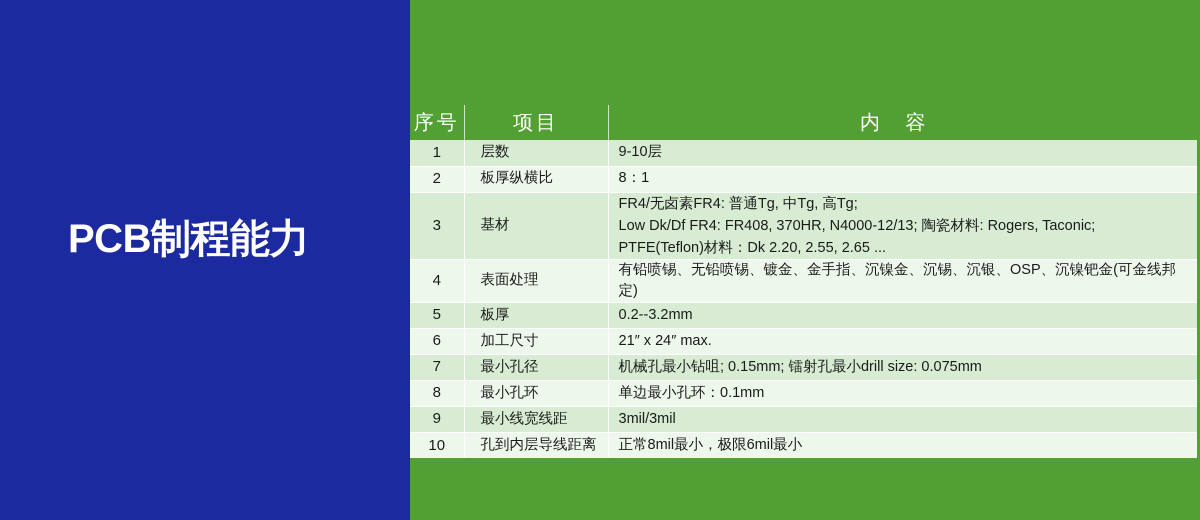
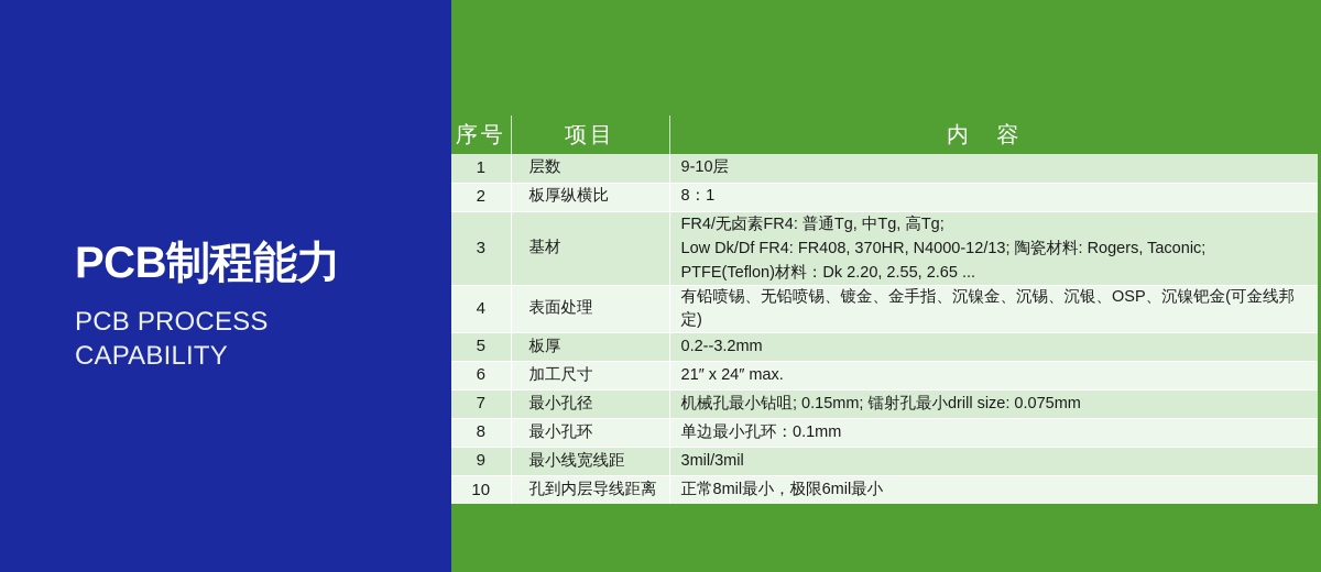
  PCB制程能力
+ PCB PROCESS
+ CAPABILITY
  序号	项目	内 容
  1	层数	9-10层
  2	板厚纵横比	8：1
  3	基材	FR4/无卤素FR4: 普通Tg, 中Tg, 高Tg; Low Dk/Df FR4: FR408, 370HR, N4000-12/13; 陶瓷材料: Rogers, Taconic; PTFE(Teflon)材料：Dk 2.20, 2.55, 2.65 ...
  4	表面处理	有铅喷锡、无铅喷锡、镀金、金手指、沉镍金、沉锡、沉银、OSP、沉镍钯金(可金线邦定)
  5	板厚	0.2--3.2mm
  6	加工尺寸	21″ x 24″ max.
  7	最小孔径	机械孔最小钻咀; 0.15mm; 镭射孔最小drill size: 0.075mm
  8	最小孔环	单边最小孔环：0.1mm
  9	最小线宽线距	3mil/3mil
  10	孔到内层导线距离	正常8mil最小，极限6mil最小
